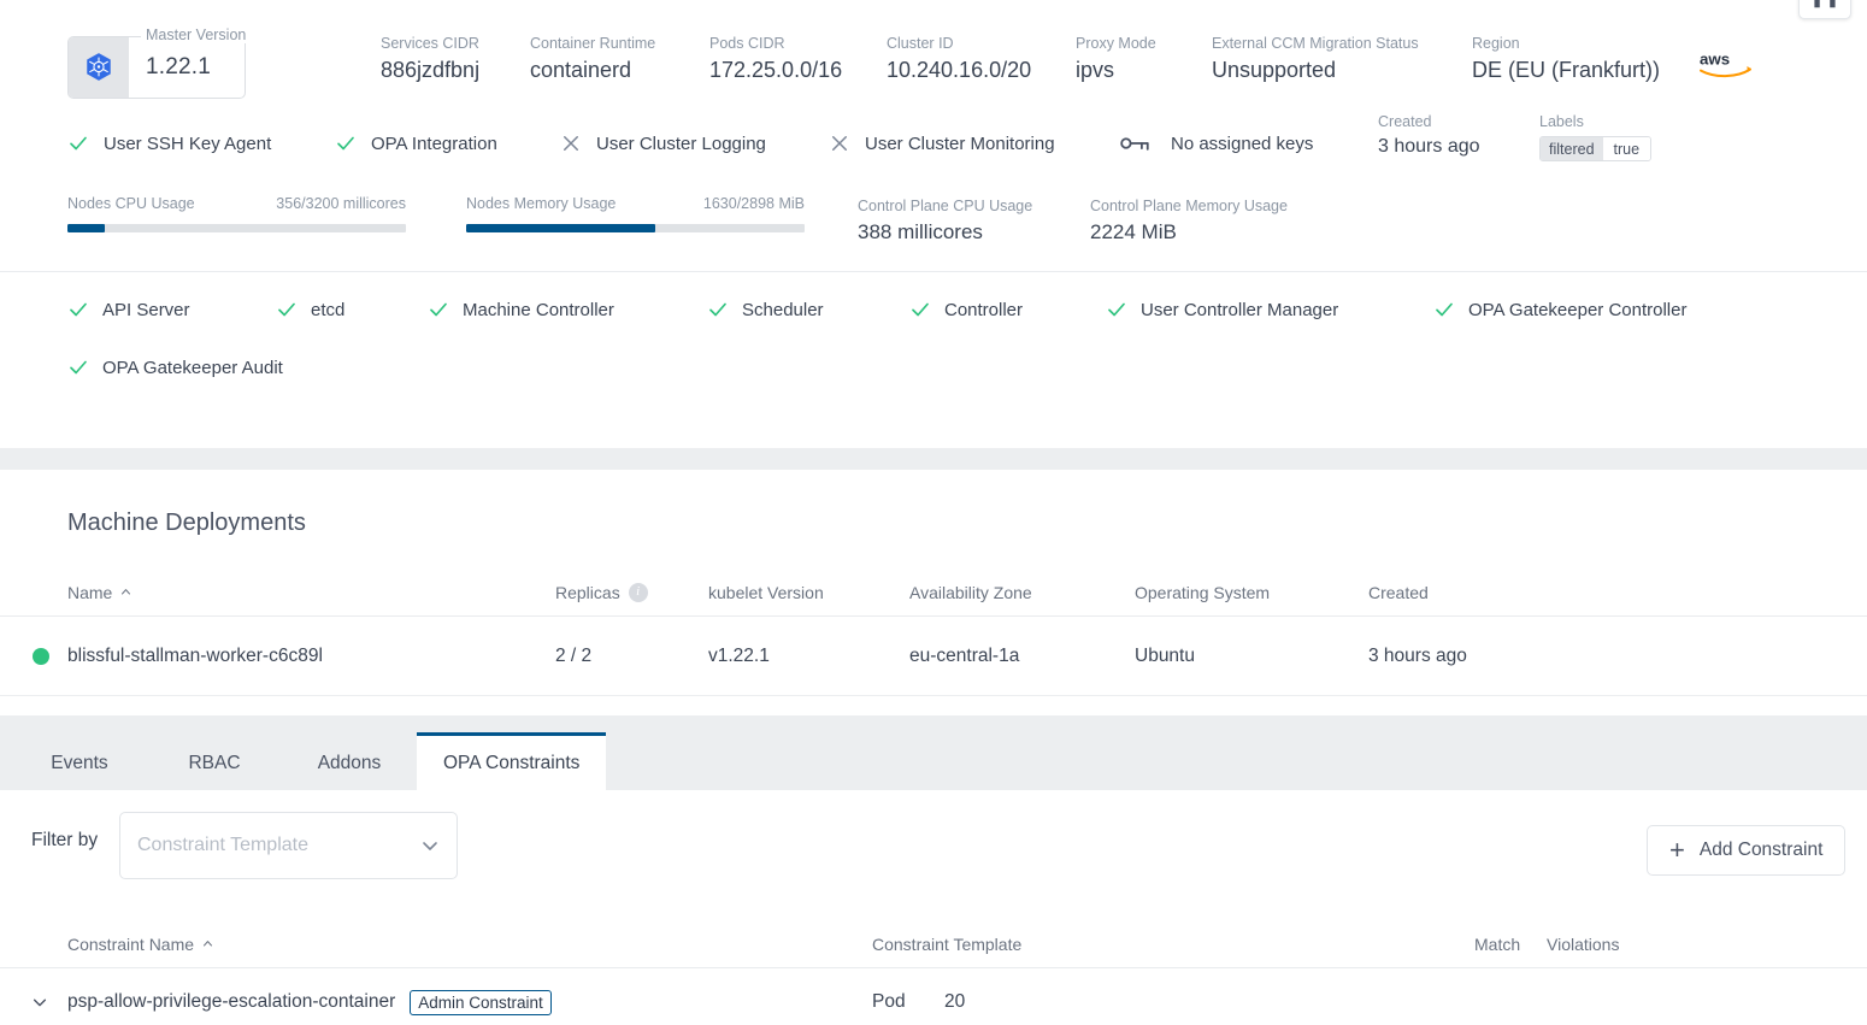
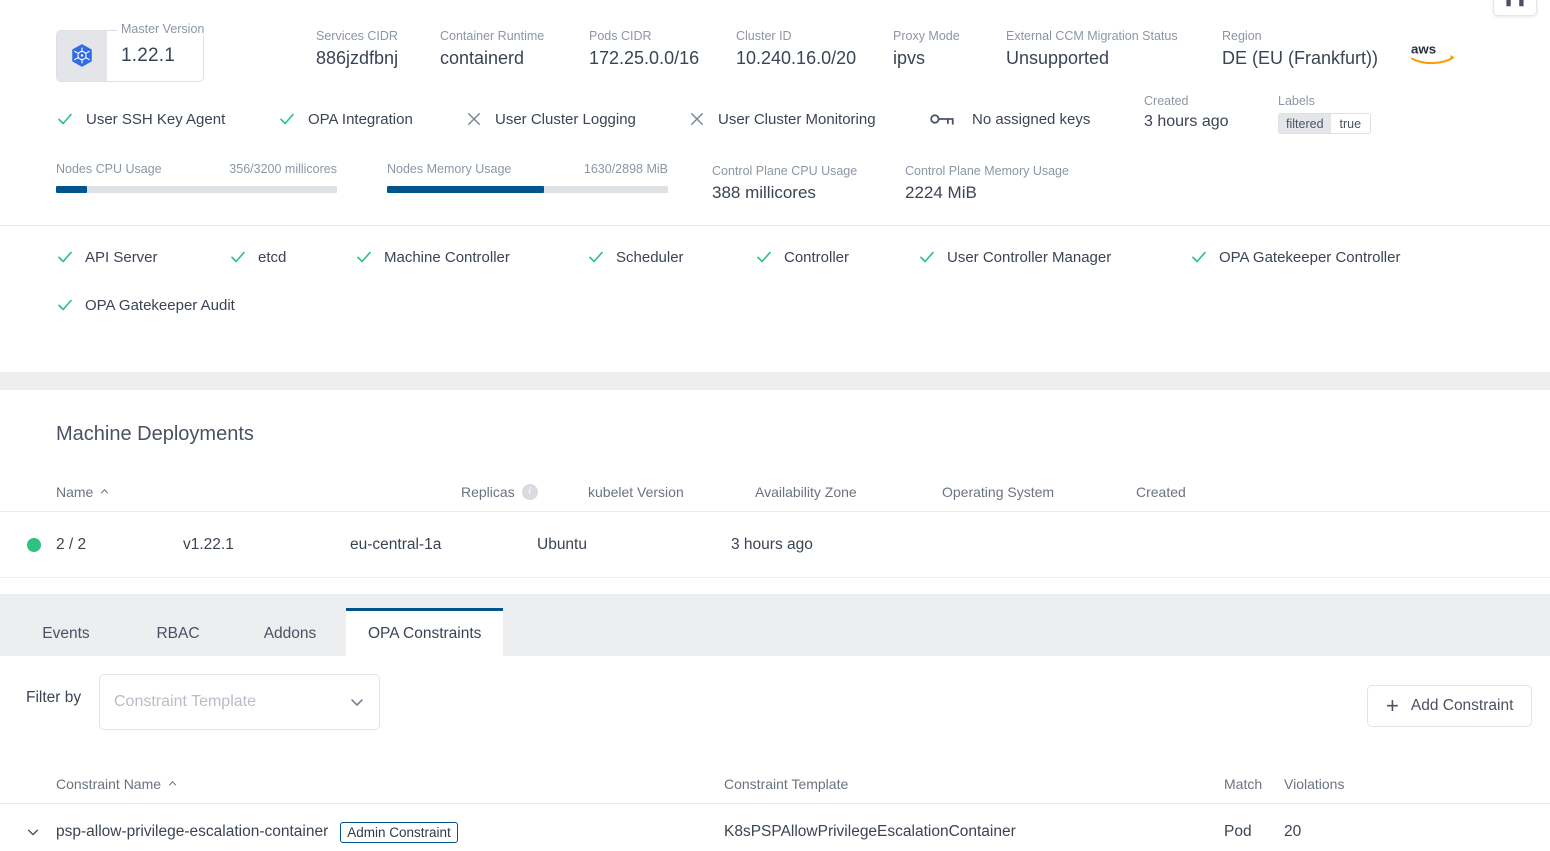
  ▘▝
  Master Version
  1.22.1
  Services CIDR
  886jzdfbnj
  Container Runtime
  containerd
  Pods CIDR
  172.25.0.0/16
  Cluster ID
  10.240.16.0/20
  Proxy Mode
  ipvs
  External CCM Migration Status
  Unsupported
  Region
  DE (EU (Frankfurt))
  aws
  User SSH Key Agent
  OPA Integration
  User Cluster Logging
  User Cluster Monitoring
  No assigned keys
  Created
  3 hours ago
  Labels
  filtered
  true
  Nodes CPU Usage
  356/3200 millicores
  Nodes Memory Usage
  1630/2898 MiB
  Control Plane CPU Usage
  388 millicores
  Control Plane Memory Usage
  2224 MiB
  API Server
  etcd
  Machine Controller
  Scheduler
  Controller
  User Controller Manager
  OPA Gatekeeper Controller
  OPA Gatekeeper Audit
  Machine Deployments
  Name
  Replicas
  i
  kubelet Version
  Availability Zone
  Operating System
  Created
- blissful-stallman-worker-c6c89l
  2 / 2
  v1.22.1
  eu-central-1a
  Ubuntu
  3 hours ago
  Events
  RBAC
  Addons
  OPA Constraints
  Filter by
  Constraint Template
  Constraint Name
  Constraint Template
  Match
  Violations
  psp-allow-privilege-escalation-container
  Admin Constraint
+ K8sPSPAllowPrivilegeEscalationContainer
  Pod
  20
  +
  Add Constraint
